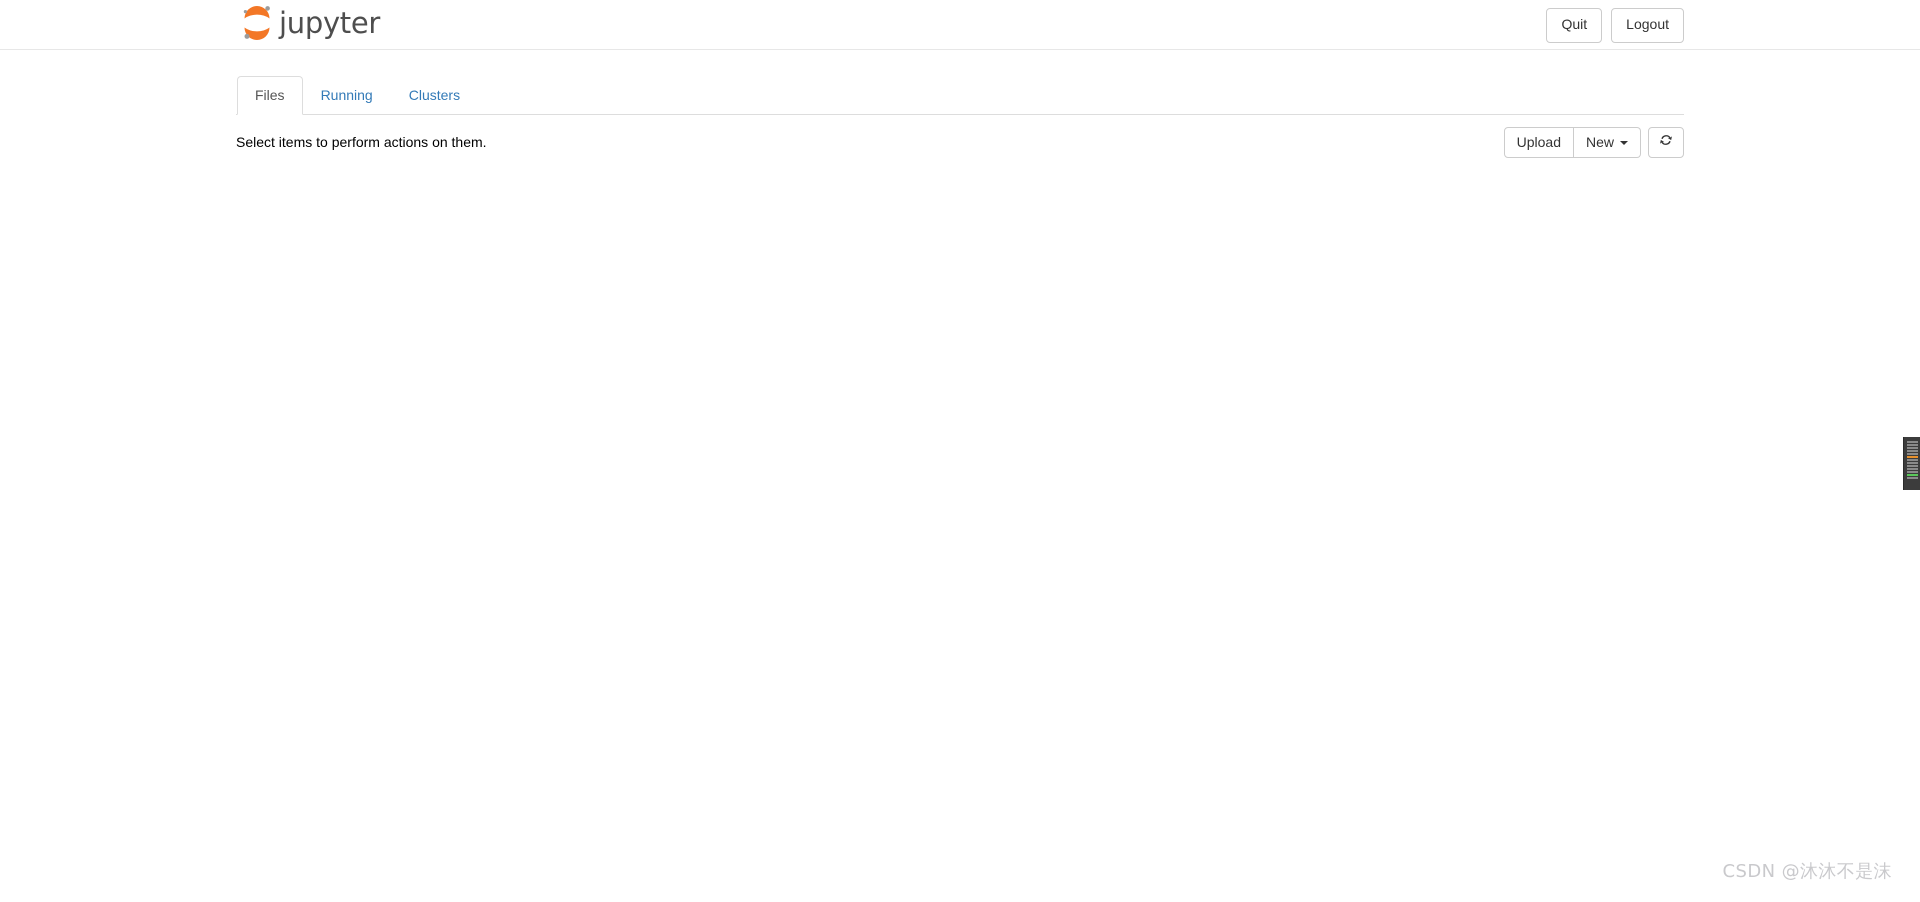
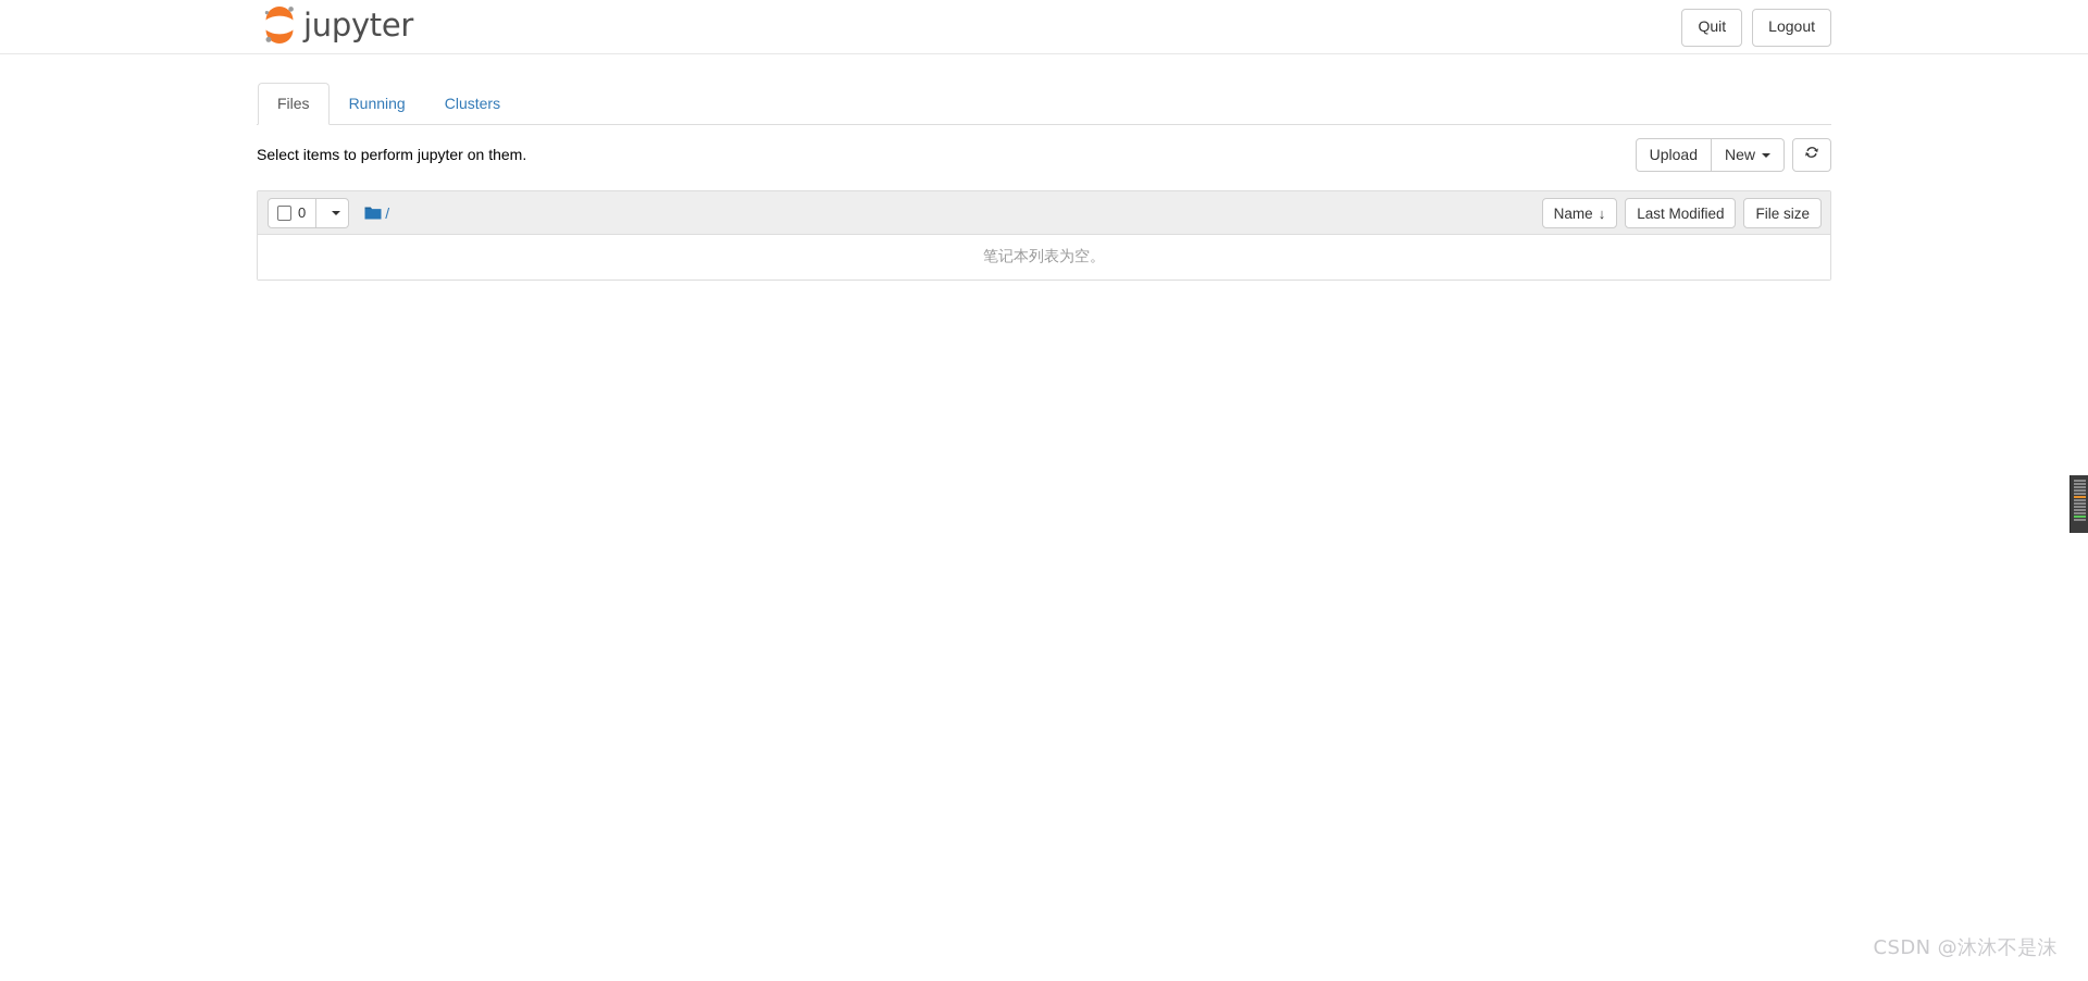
  jupyter
  Quit
  Logout
  Files
  Running
  Clusters
- Select items to perform actions on them.
+ Select items to perform jupyter on them.
  Upload
  New
+ 0
+ /
+ Name
+ ↓
+ Last Modified
+ File size
+ 笔记本列表为空。
  CSDN @沐沐不是沫
